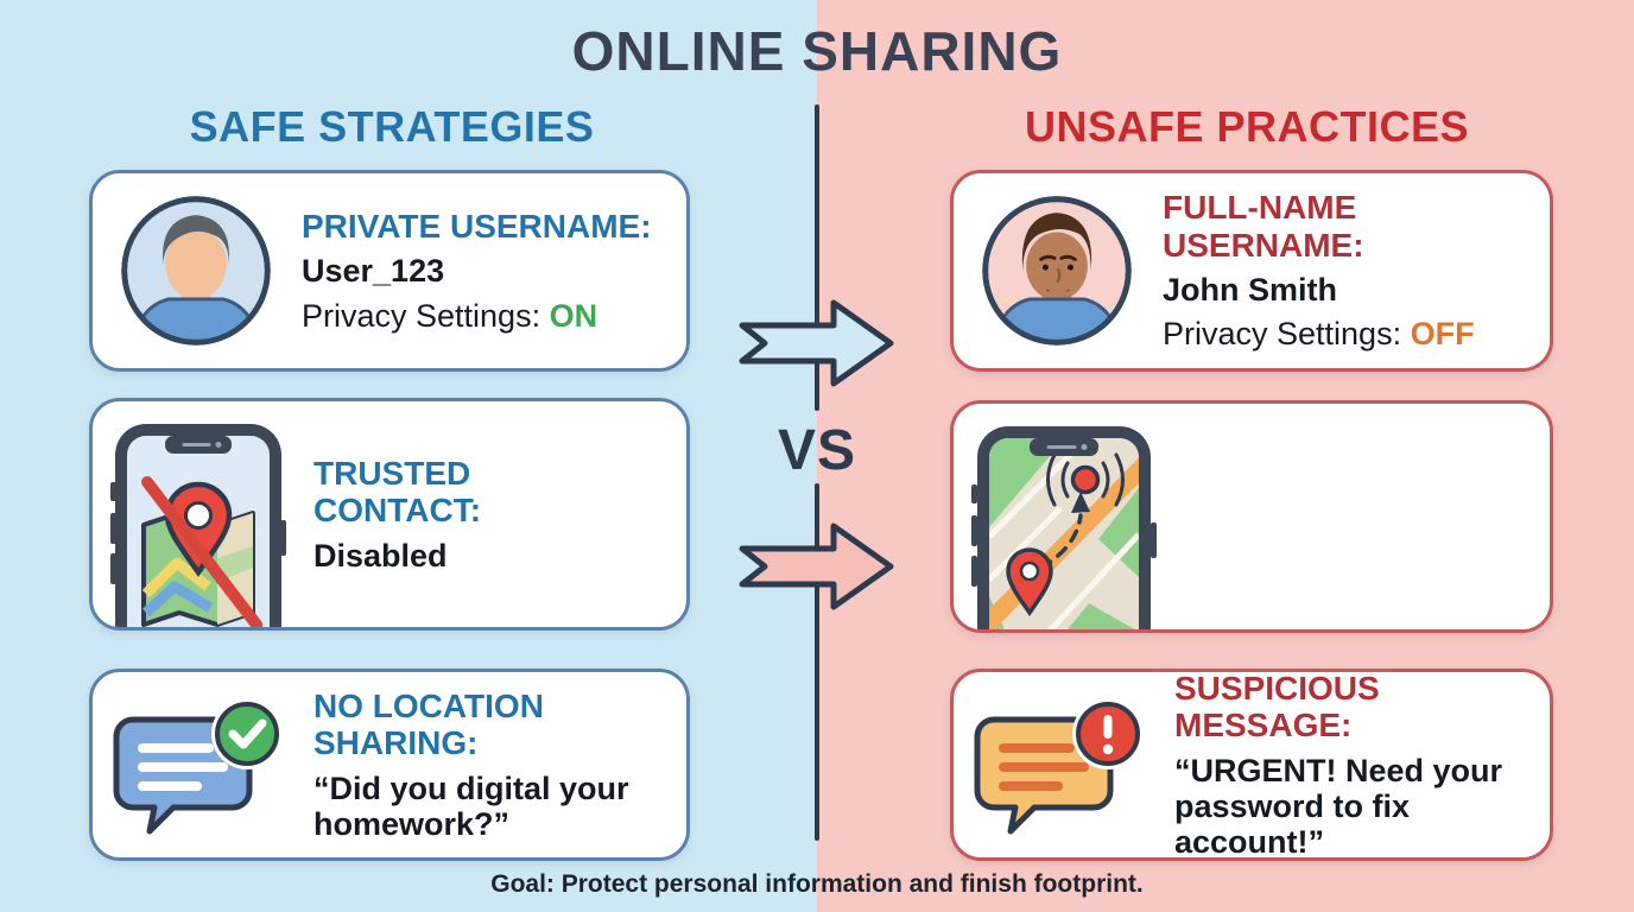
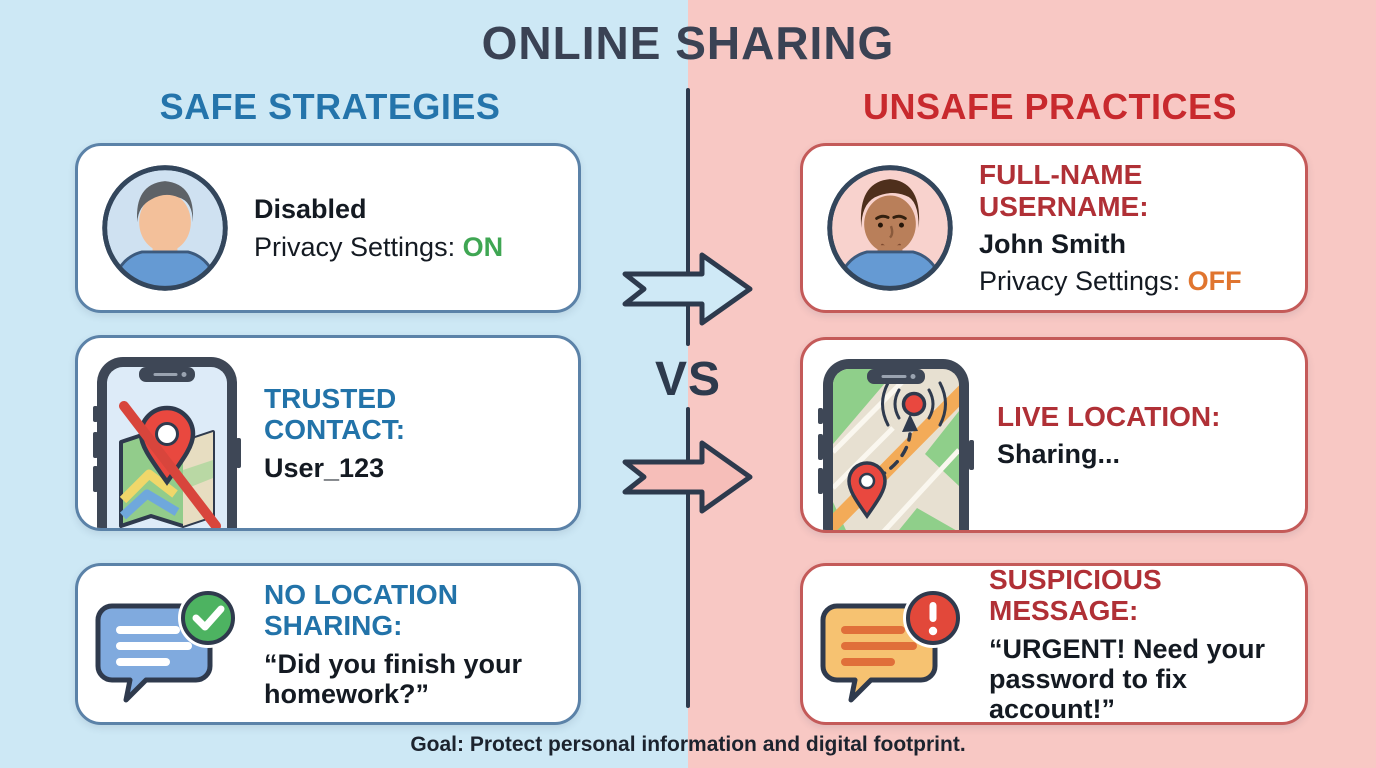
  ONLINE SHARING
  SAFE STRATEGIES
  UNSAFE PRACTICES
  VS
- PRIVATE USERNAME:
- User_123
+ Disabled
  Privacy Settings: ON
  TRUSTED CONTACT:
- Disabled
+ User_123
  NO LOCATION SHARING:
- “Did you digital your homework?”
+ “Did you finish your homework?”
  FULL-NAME USERNAME:
  John Smith
  Privacy Settings: OFF
+ LIVE LOCATION:
+ Sharing...
  SUSPICIOUS MESSAGE:
  “URGENT! Need your password to fix account!”
- Goal: Protect personal information and finish footprint.
+ Goal: Protect personal information and digital footprint.
